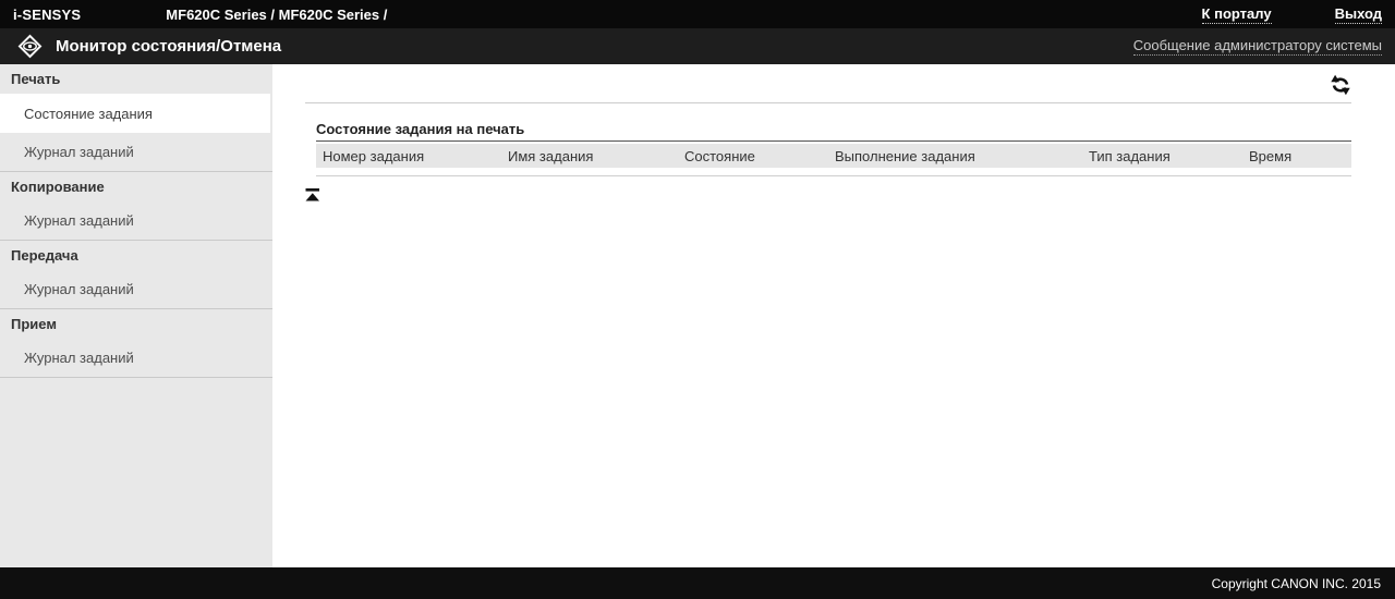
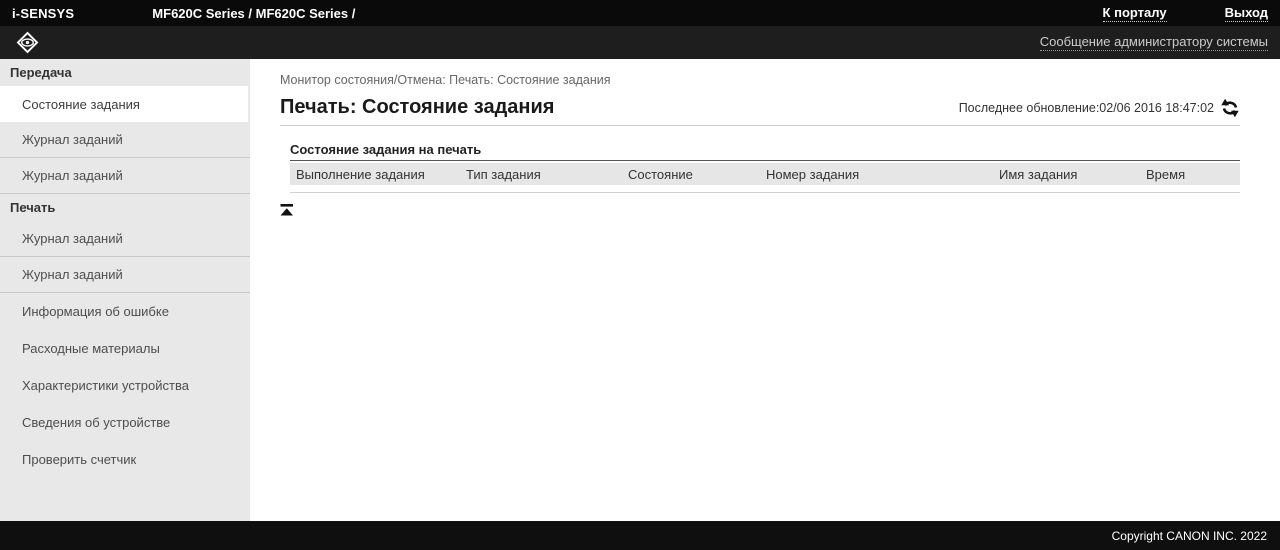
  i-SENSYS
  MF620C Series / MF620C Series /
  К порталу
  Выход
- Монитор состояния/Отмена
  Сообщение администратору системы
- Печать
+ Передача
  Состояние задания
  Журнал заданий
- Копирование
  Журнал заданий
- Передача
+ Печать
  Журнал заданий
- Прием
  Журнал заданий
+ Информация об ошибке
+ Расходные материалы
+ Характеристики устройства
+ Сведения об устройстве
+ Проверить счетчик
+ Монитор состояния/Отмена: Печать: Состояние задания
+ Печать: Состояние задания
+ Последнее обновление:
+ 02/06 2016 18:47:02
  Состояние задания на печать
- Номер задания
+ Выполнение задания
- Имя задания
+ Тип задания
  Состояние
- Выполнение задания
+ Номер задания
- Тип задания
+ Имя задания
  Время
- Copyright CANON INC. 2015
+ Copyright CANON INC. 2022
